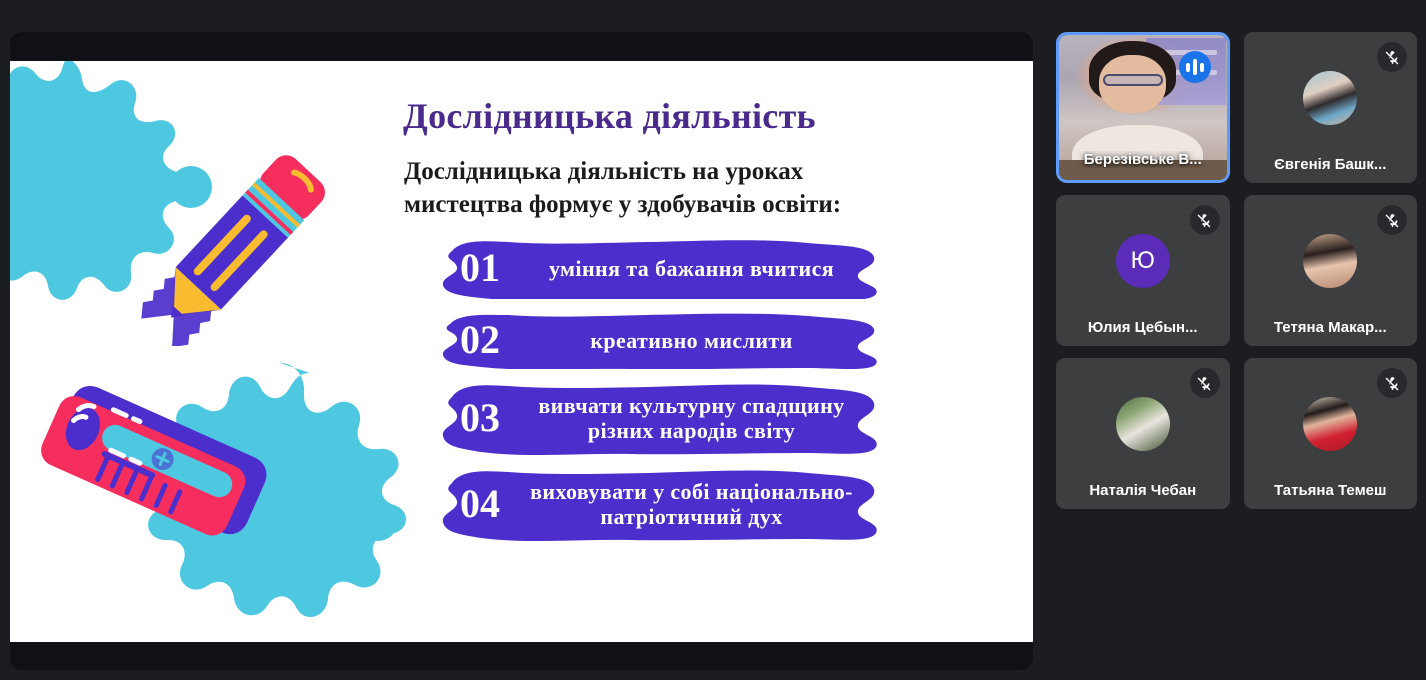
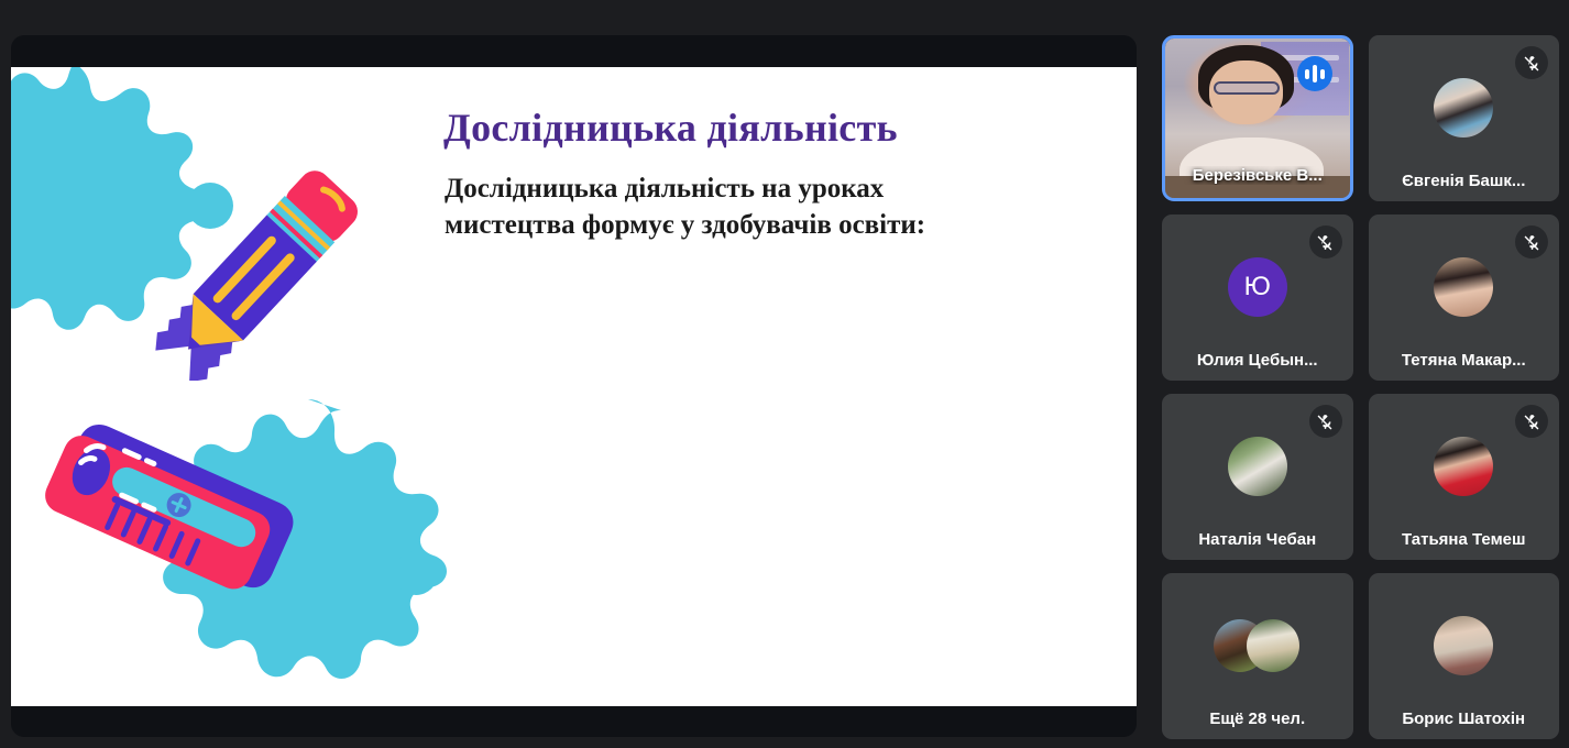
  Дослідницька діяльність
  Дослідницька діяльність на уроках мистецтва формує у здобувачів освіти:
- 01
- уміння та бажання вчитися
- 02
- креативно мислити
- 03
- вивчати культурну спадщину різних народів світу
- 04
- виховувати у собі національно-патріотичний дух
  Березівське В...
  Євгенія Башк...
  Ю
  Юлия Цебын...
  Тетяна Макар...
  Наталія Чебан
  Татьяна Темеш
+ Ещё 28 чел.
+ Борис Шатохін
